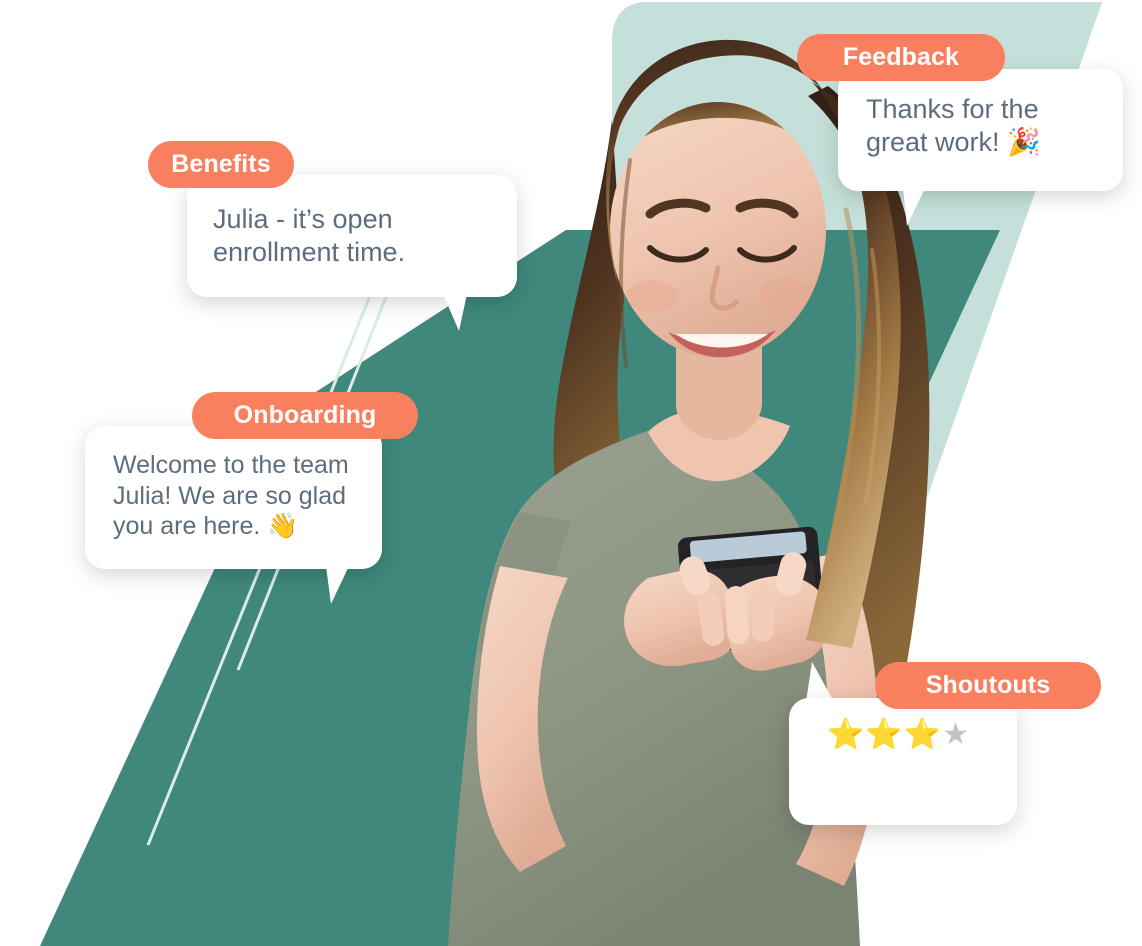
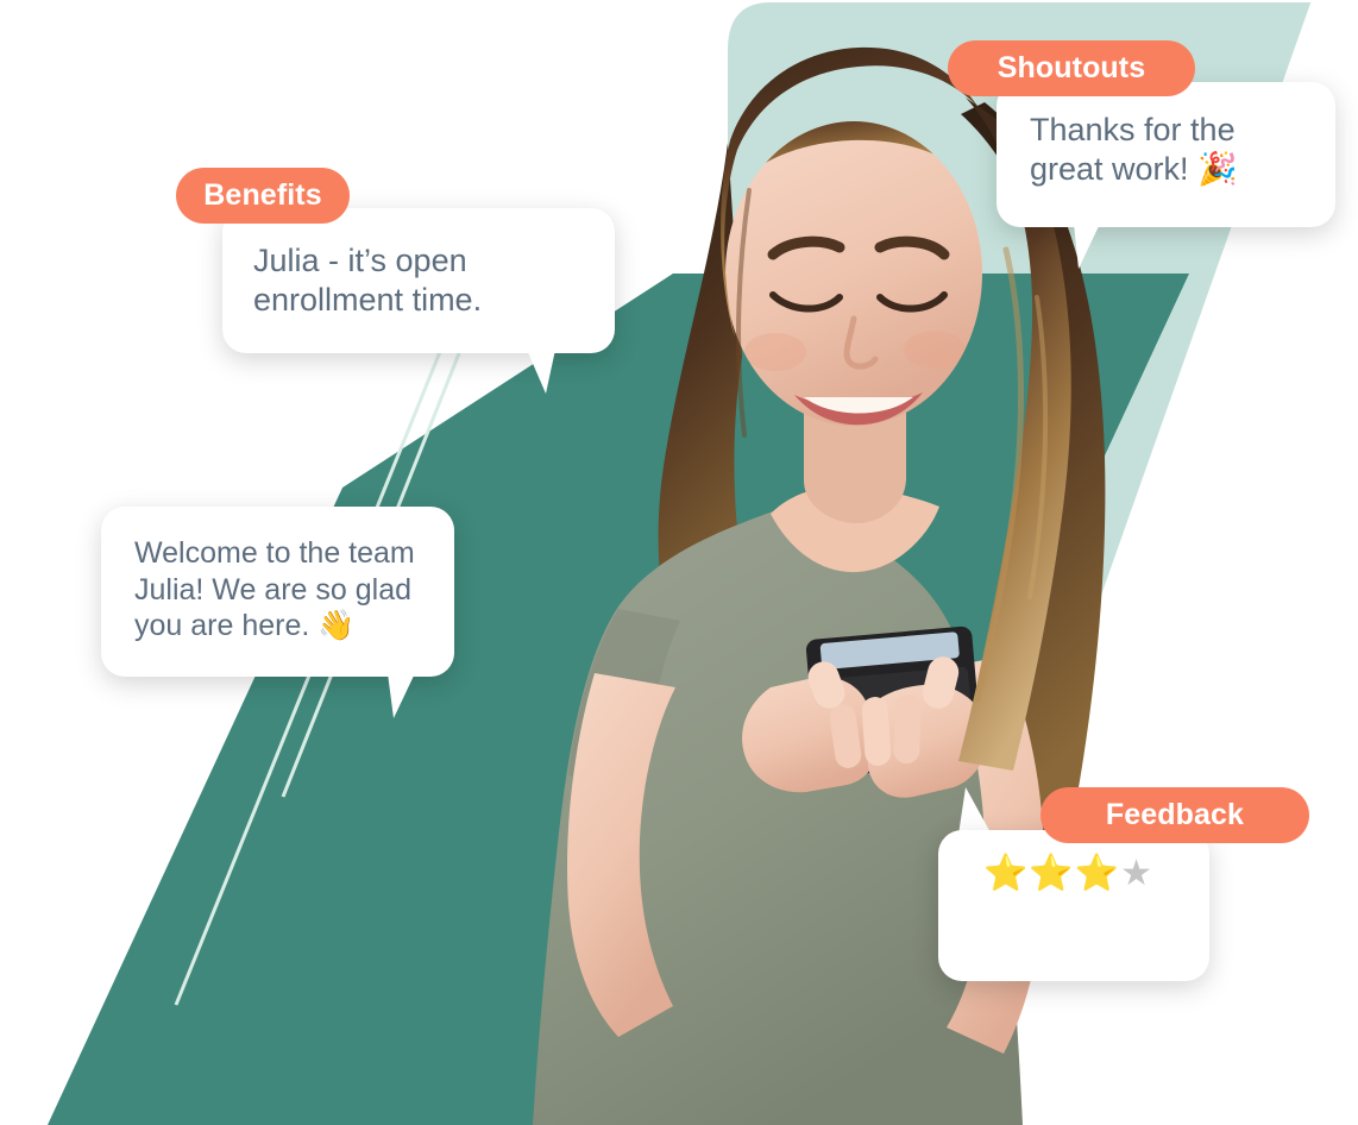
  Julia - it’s open
  enrollment time.
  Benefits
  Thanks for the
  great work! 🎉
- Feedback
+ Shoutouts
  Welcome to the team
  Julia! We are so glad
  you are here. 👋
- Onboarding
  ⭐⭐⭐★
- Shoutouts
+ Feedback
